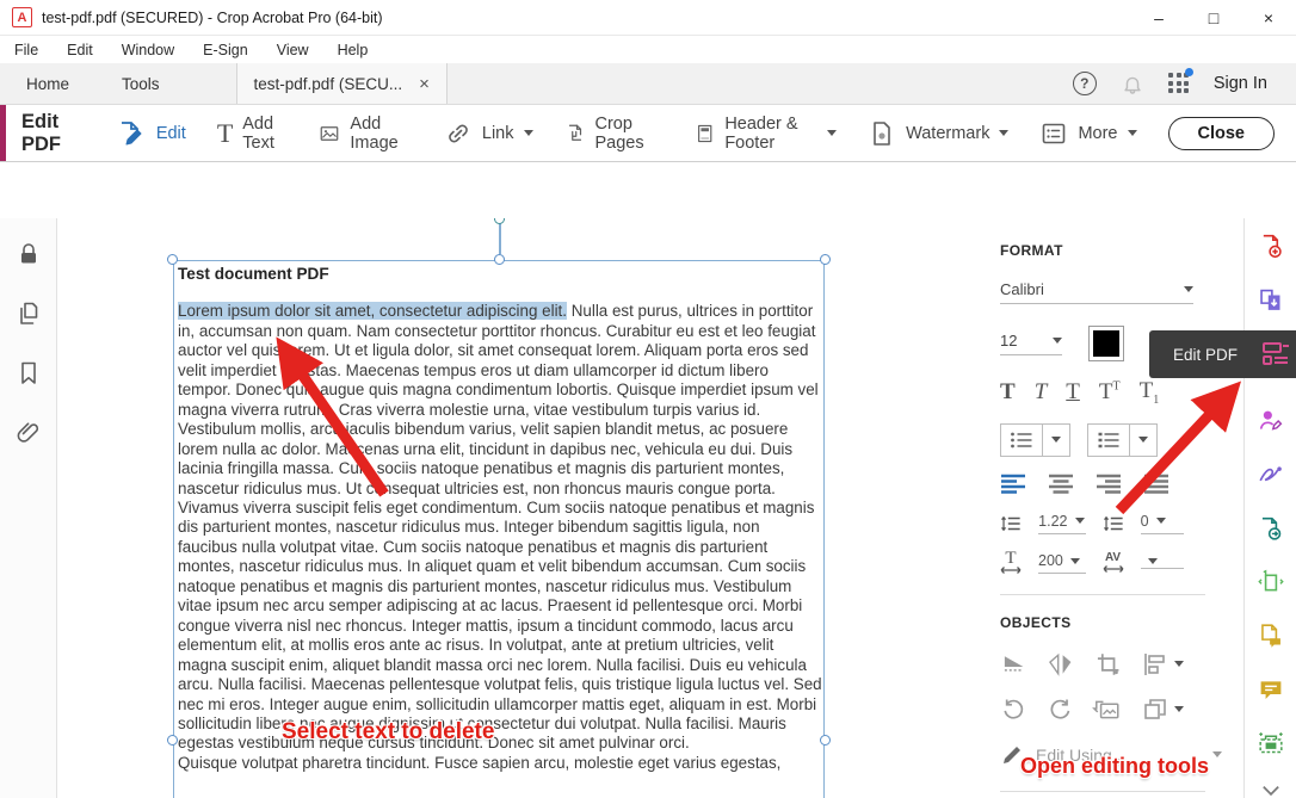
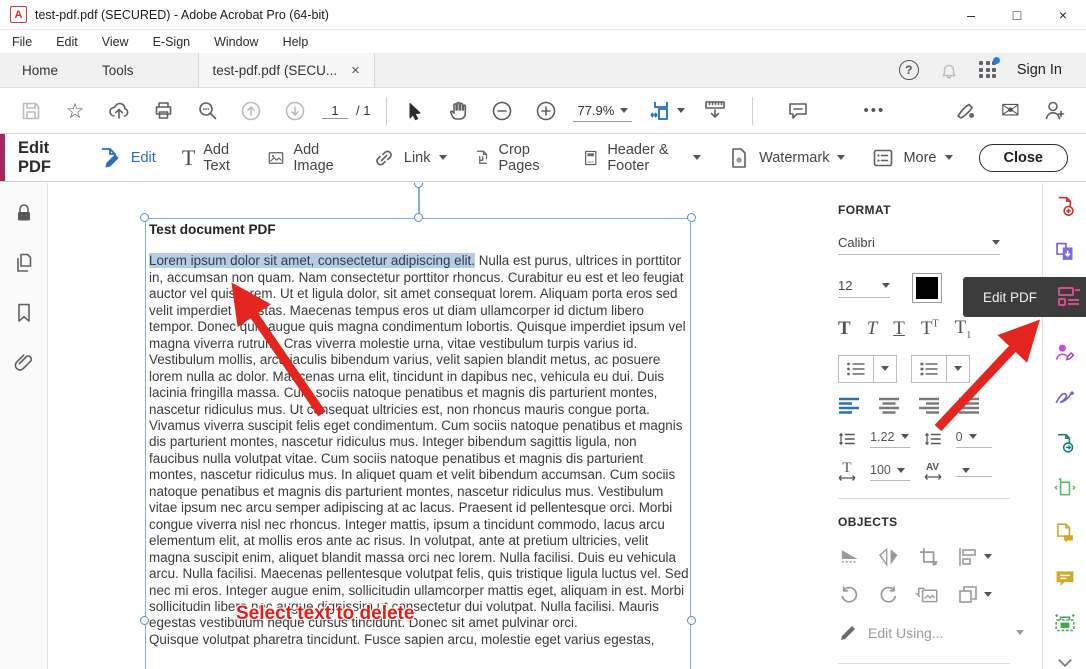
  A
- test-pdf.pdf (SECURED) - Crop Acrobat Pro (64-bit)
+ test-pdf.pdf (SECURED) - Adobe Acrobat Pro (64-bit)
  –
  □
  ×
  File
  Edit
- Window
+ View
  E-Sign
- View
+ Window
  Help
  Home
  Tools
  test-pdf.pdf (SECU...
  ×
  ?
  Sign In
+ ☆
+ 1
+ / 1
+ 77.9%
+ •••
+ ✉
  Edit PDF
  Edit
  T
  Add Text
  Add Image
  Link
  Crop Pages
  Header & Footer
  Watermark
  More
  Close
  Test document PDF
  Lorem ipsum dolor sit amet, consectetur adipiscing elit. Nulla est purus, ultrices in porttitor in, accumsan non quam. Nam consectetur porttitor rhoncus. Curabitur eu est et leo feugiat auctor vel quisorem. Ut et ligula dolor, sit amet consequat lorem. Aliquam porta eros sed velit imperdiet estas. Maecenas tempus eros ut diam ullamcorper id dictum libero tempor. Donec qui augue quis magna condimentum lobortis. Quisque imperdiet ipsum vel magna viverra rutru Cras viverra molestie urna, vitae vestibulum turpis varius id. Vestibulum mollis, arc iaculis bibendum varius, velit sapien blandit metus, ac posuere lorem nulla ac dolor. Macenas urna elit, tincidunt in dapibus nec, vehicula eu dui. Duis lacinia fringilla massa. Cu sociis natoque penatibus et magnis dis parturient montes, nascetur ridiculus mus. Ut cnsequat ultricies est, non rhoncus mauris congue porta. Vivamus viverra suscipit felis eget condimentum. Cum sociis natoque penatibus et magnis dis parturient montes, nascetur ridiculus mus. Integer bibendum sagittis ligula, non faucibus nulla volutpat vitae. Cum sociis natoque penatibus et magnis dis parturient montes, nascetur ridiculus mus. In aliquet quam et velit bibendum accumsan. Cum sociis natoque penatibus et magnis dis parturient montes, nascetur ridiculus mus. Vestibulum vitae ipsum nec arcu semper adipiscing at ac lacus. Praesent id pellentesque orci. Morbi congue viverra nisl nec rhoncus. Integer mattis, ipsum a tincidunt commodo, lacus arcu elementum elit, at mollis eros ante ac risus. In volutpat, ante at pretium ultricies, velit magna suscipit enim, aliquet blandit massa orci nec lorem. Nulla facilisi. Duis eu vehicula arcu. Nulla facilisi. Maecenas pellentesque volutpat felis, quis tristique ligula luctus vel. Sed nec mi eros. Integer augue enim, sollicitudin ullamcorper mattis eget, aliquam in est. Morbi sollicitudin libero nec augue dignissim ut consectetur dui volutpat. Nulla facilisi. Mauris egestas vestibulum neque cursus tincidunt. Donec sit amet pulvinar orci.
  Quisque volutpat pharetra tincidunt. Fusce sapien arcu, molestie eget varius egestas,
  FORMAT
  Calibri
  12
  T
  T
  T
  TT
  T1
  1.22
  0
  T
- 200
+ 100
  AV
  OBJECTS
  Edit Using...
  Edit PDF
  Select text to delete
- Open editing tools
